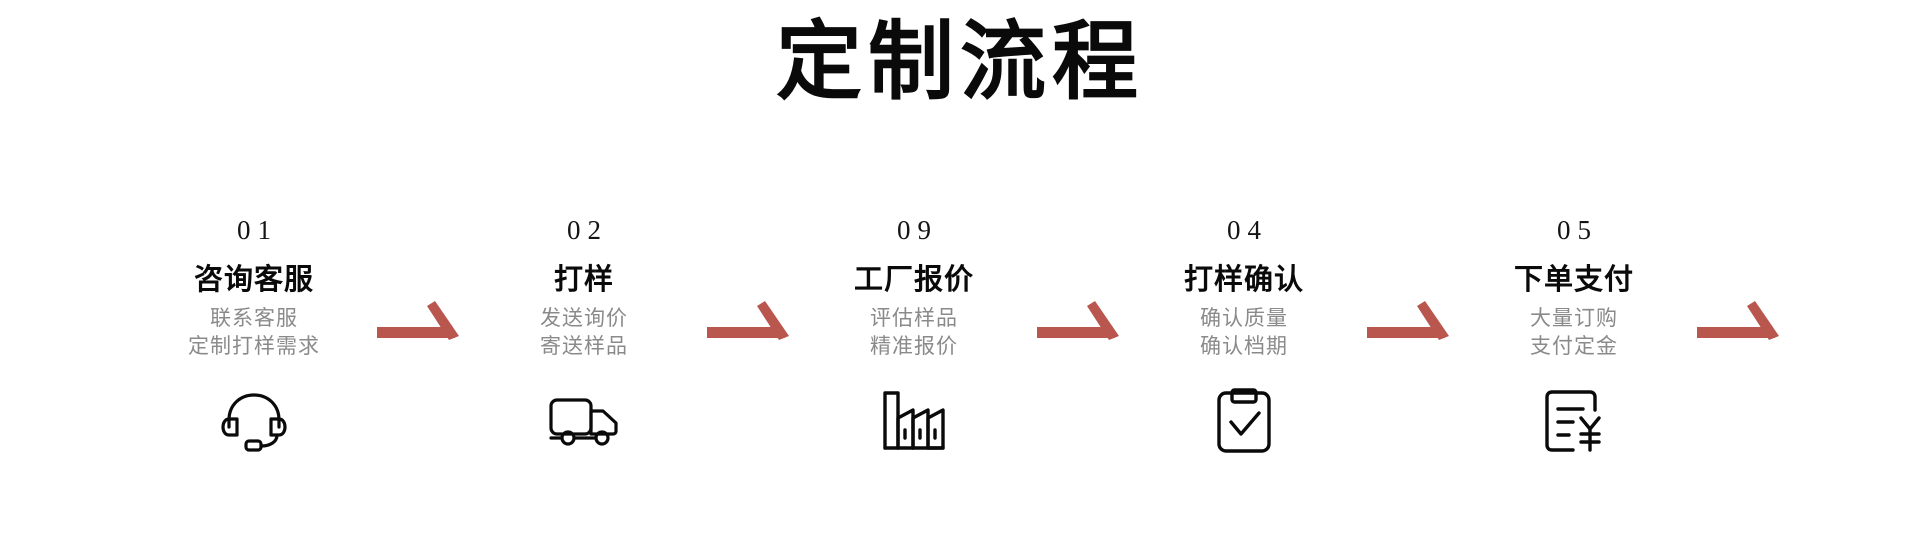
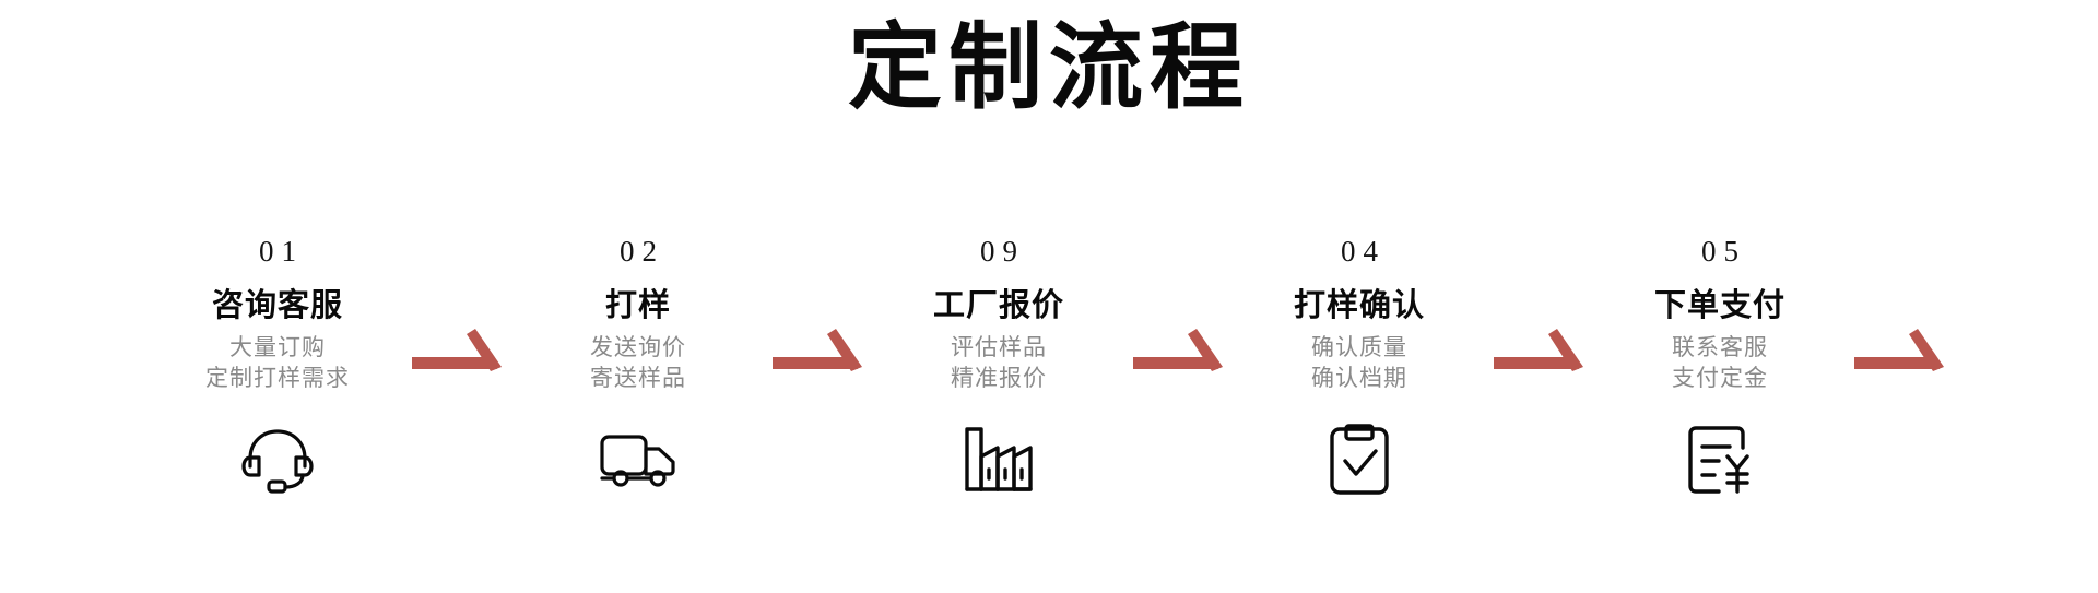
  定制流程
  01
  咨询客服
- 联系客服
+ 大量订购
  定制打样需求
  02
  打样
  发送询价
  寄送样品
  09
  工厂报价
  评估样品
  精准报价
  04
  打样确认
  确认质量
  确认档期
  05
  下单支付
- 大量订购
+ 联系客服
  支付定金
